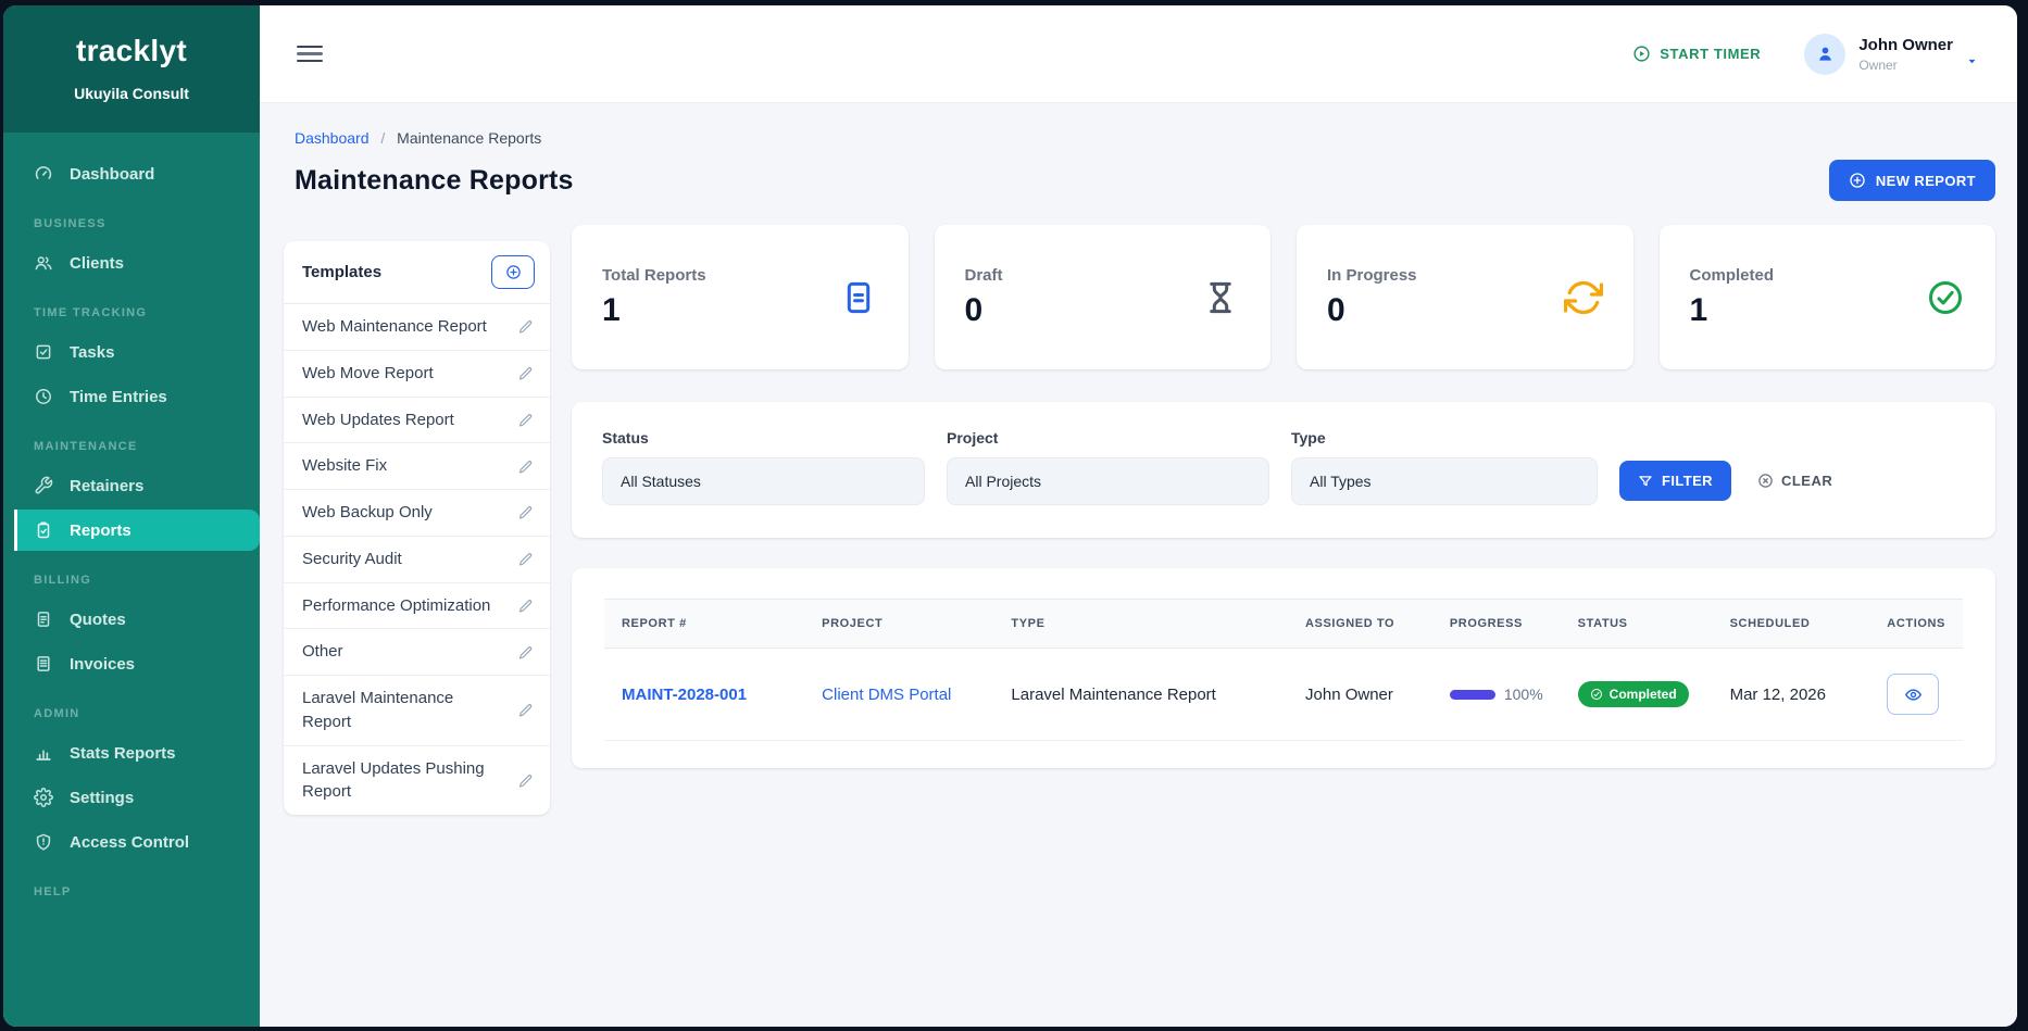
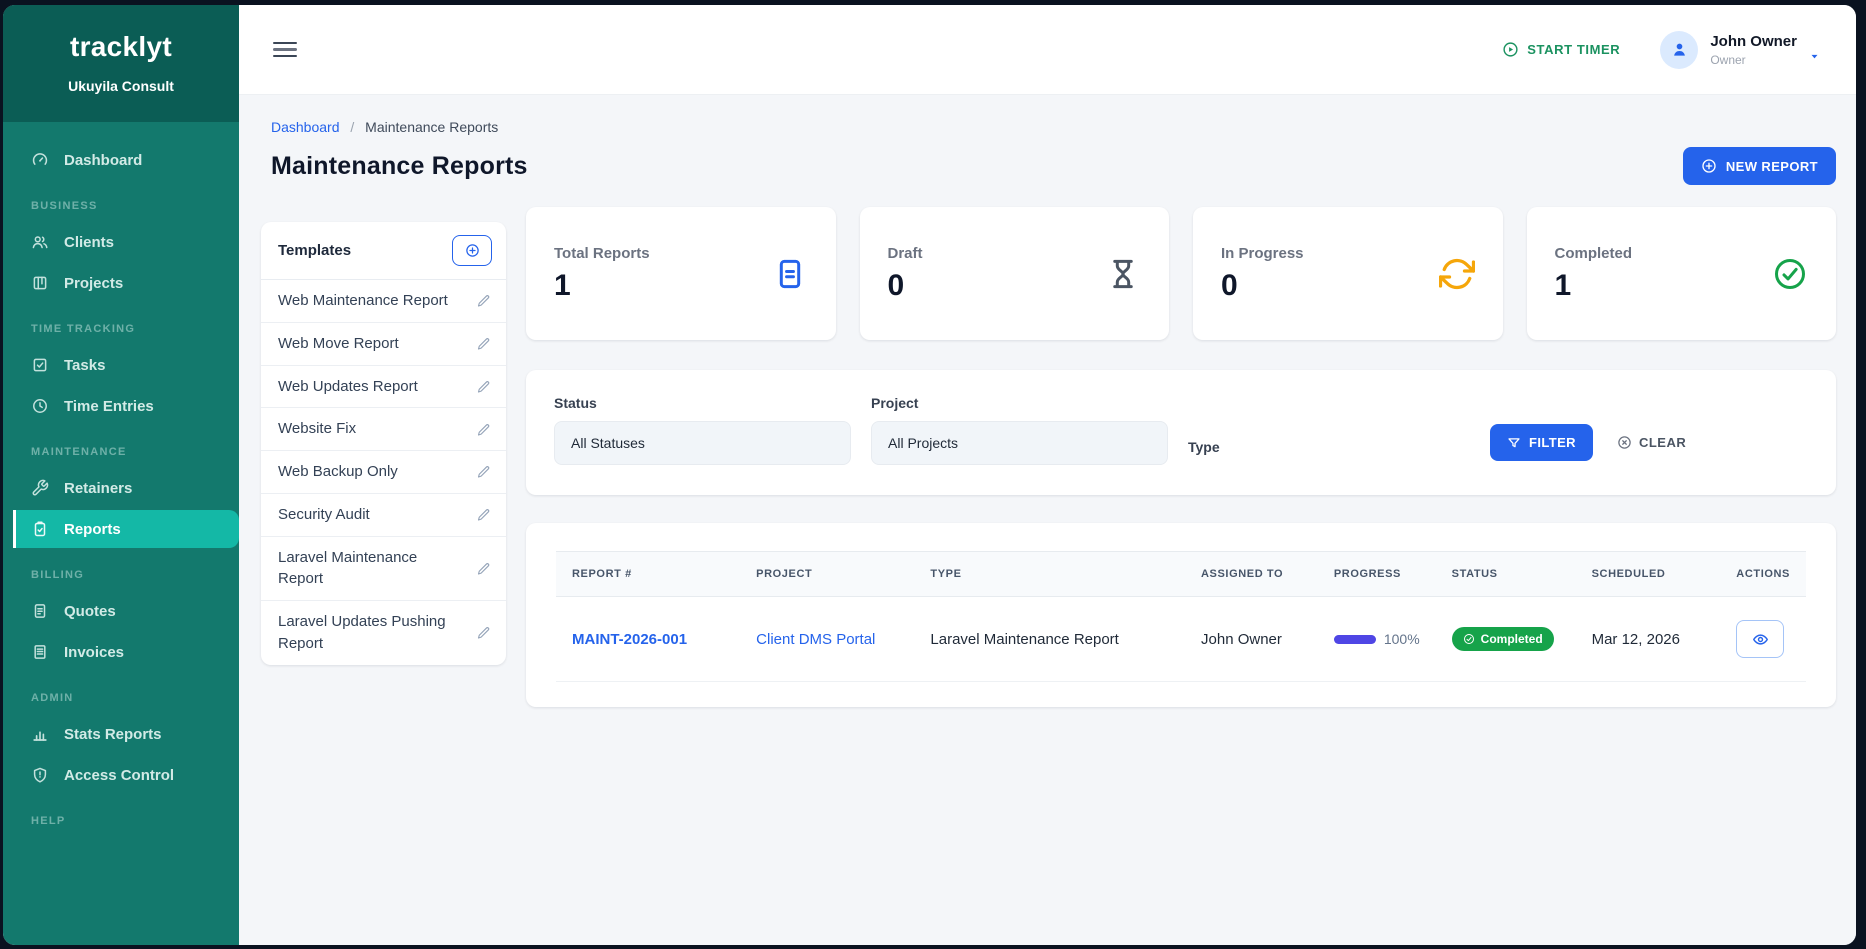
  tracklyt
  Ukuyila Consult
  Dashboard
  BUSINESS
  Clients
+ Projects
  TIME TRACKING
  Tasks
  Time Entries
  MAINTENANCE
  Retainers
  Reports
  BILLING
  Quotes
  Invoices
  ADMIN
  Stats Reports
- Settings
  Access Control
  HELP
  START TIMER
  John Owner
  Owner
  Dashboard / Maintenance Reports
  Maintenance Reports
  NEW REPORT
  Templates
  Web Maintenance Report
  Web Move Report
  Web Updates Report
  Website Fix
  Web Backup Only
  Security Audit
- Performance Optimization
- Other
  Laravel Maintenance Report
  Laravel Updates Pushing Report
  Total Reports
  1
  Draft
  0
  In Progress
  0
  Completed
  1
  Status
  All Statuses
  Project
  All Projects
  Type
- All Types
  FILTER
  CLEAR
  REPORT #	PROJECT	TYPE	ASSIGNED TO	PROGRESS	STATUS	SCHEDULED	ACTIONS
- MAINT-2028-001	Client DMS Portal	Laravel Maintenance Report	John Owner	100%	Completed	Mar 12, 2026
+ MAINT-2026-001	Client DMS Portal	Laravel Maintenance Report	John Owner	100%	Completed	Mar 12, 2026
